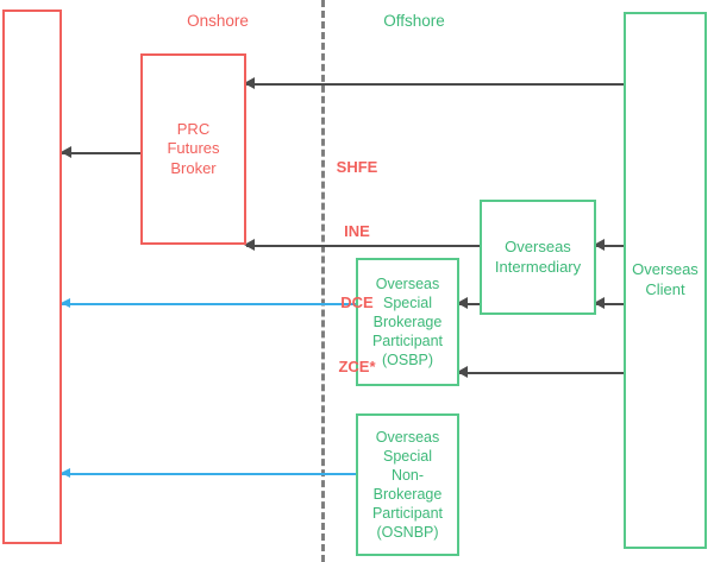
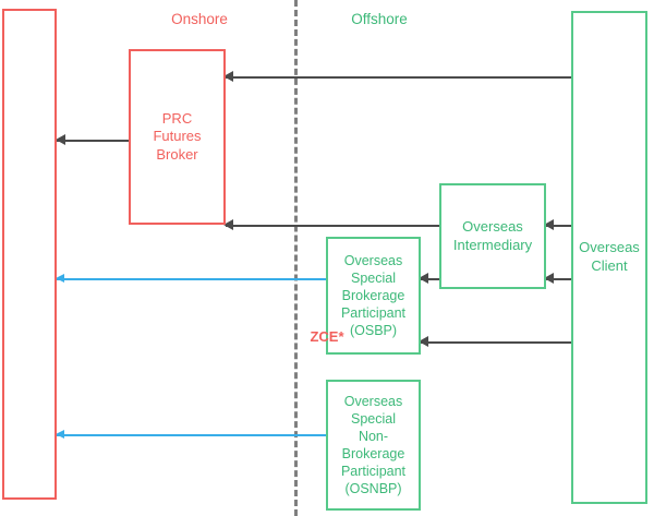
  Onshore
  Offshore
- SHFE
- INE
- DCE
  ZCE*
  PRC
  Futures
  Broker
  Overseas
  Intermediary
  Overseas
  Special
  Brokerage
  Participant
  (OSBP)
  Overseas
  Special
  Non-
  Brokerage
  Participant
  (OSNBP)
  Overseas
  Client
